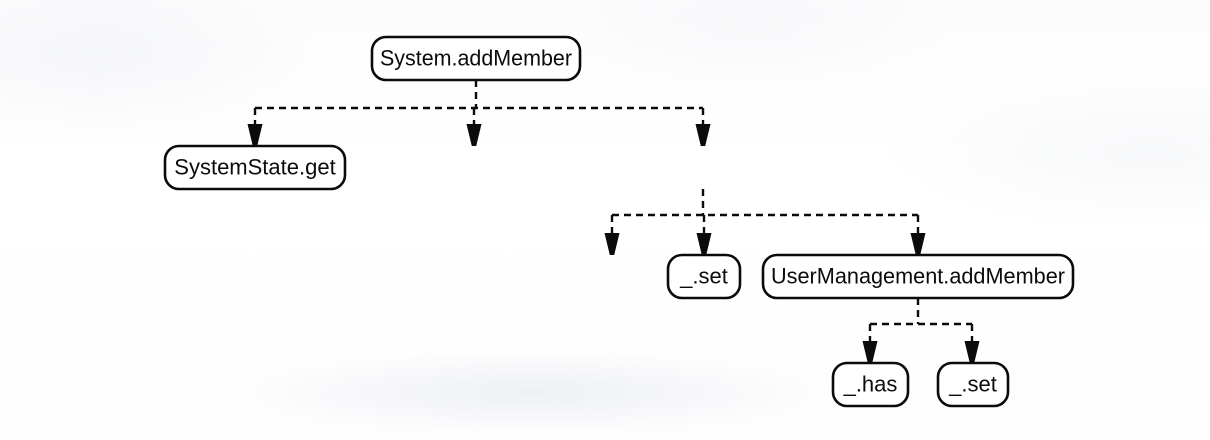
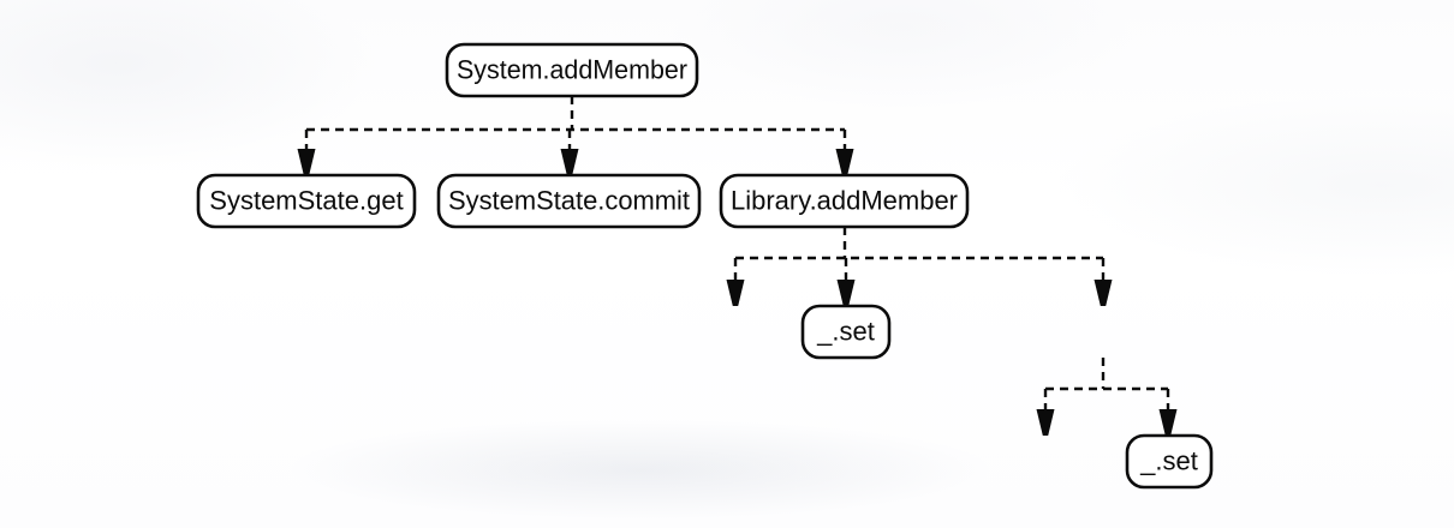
  System.addMember
  SystemState.get
+ SystemState.commit
+ Library.addMember
  _.set
- UserManagement.addMember
- _.has
  _.set
